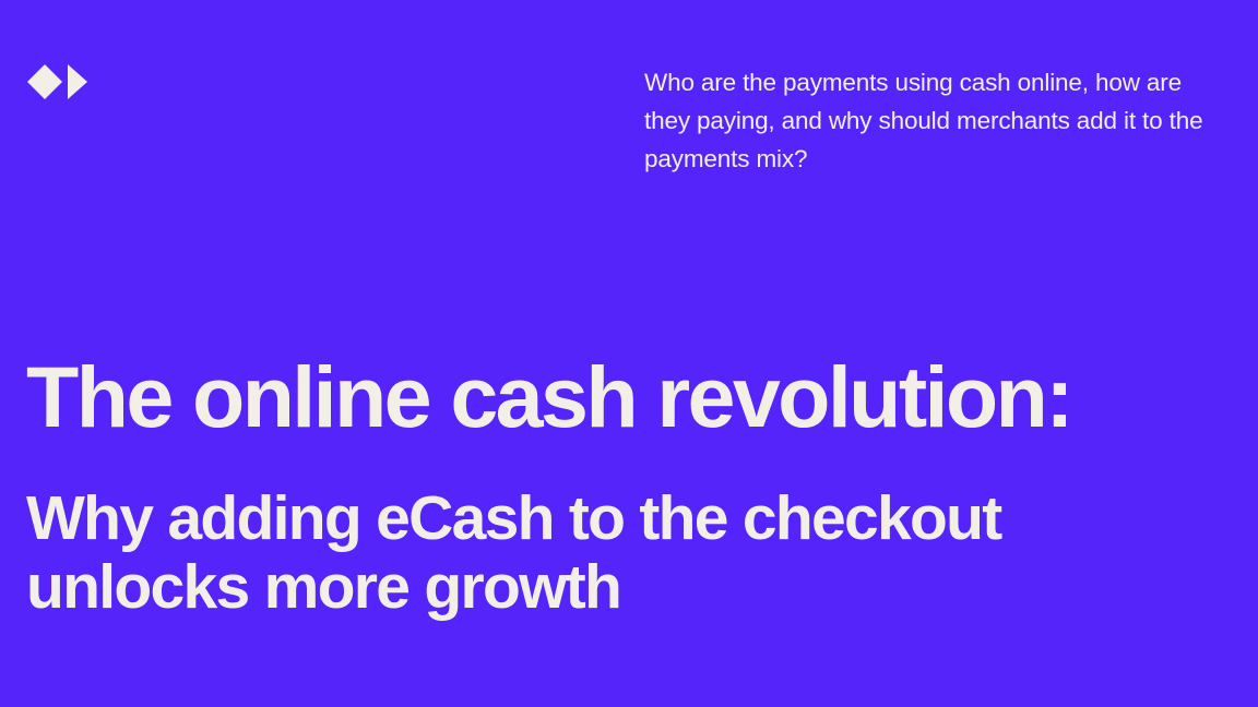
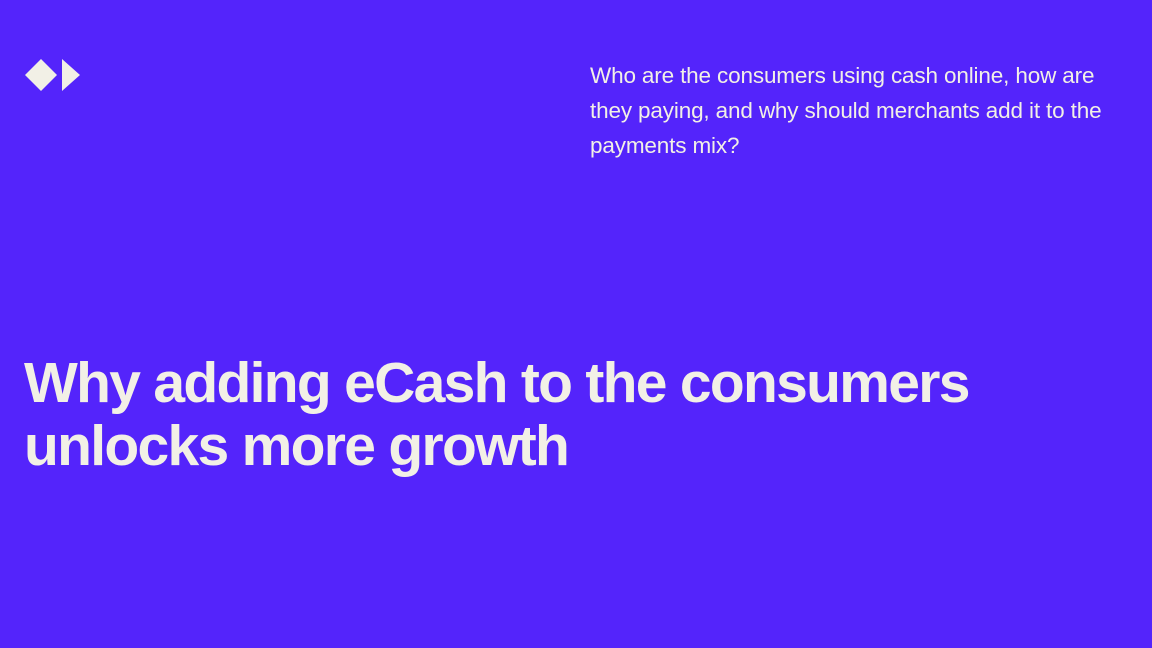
- Who are the payments using cash online, how are they paying, and why should merchants add it to the payments mix?
+ Who are the consumers using cash online, how are they paying, and why should merchants add it to the payments mix?
- The online cash revolution:
- Why adding eCash to the checkout
+ Why adding eCash to the consumers
  unlocks more growth
